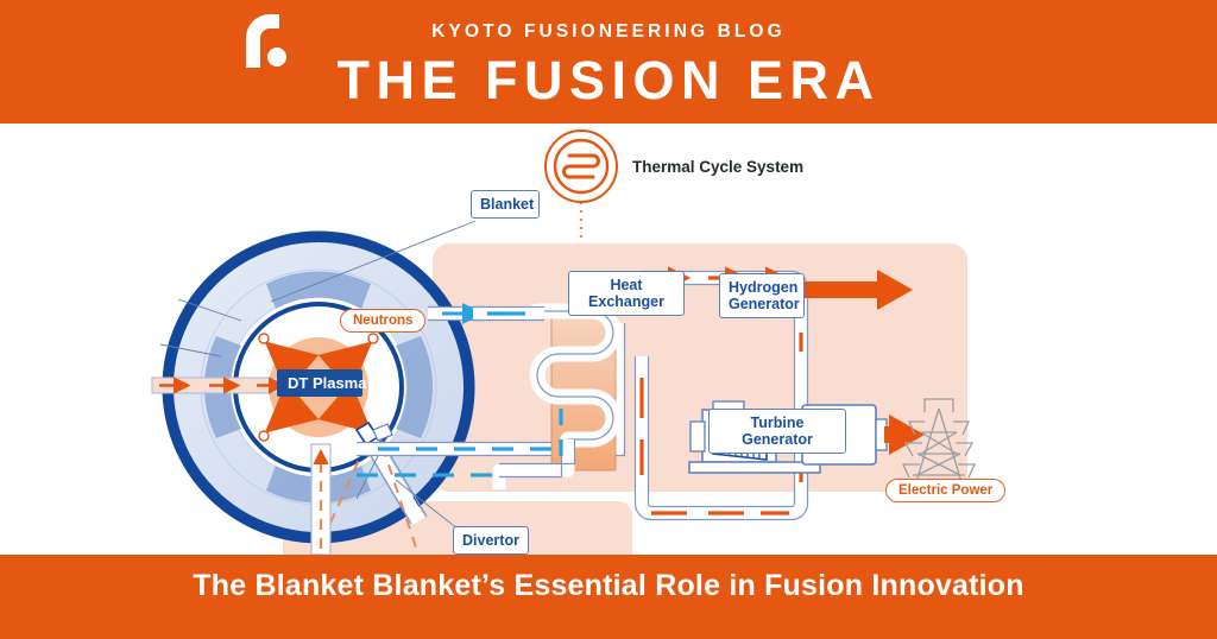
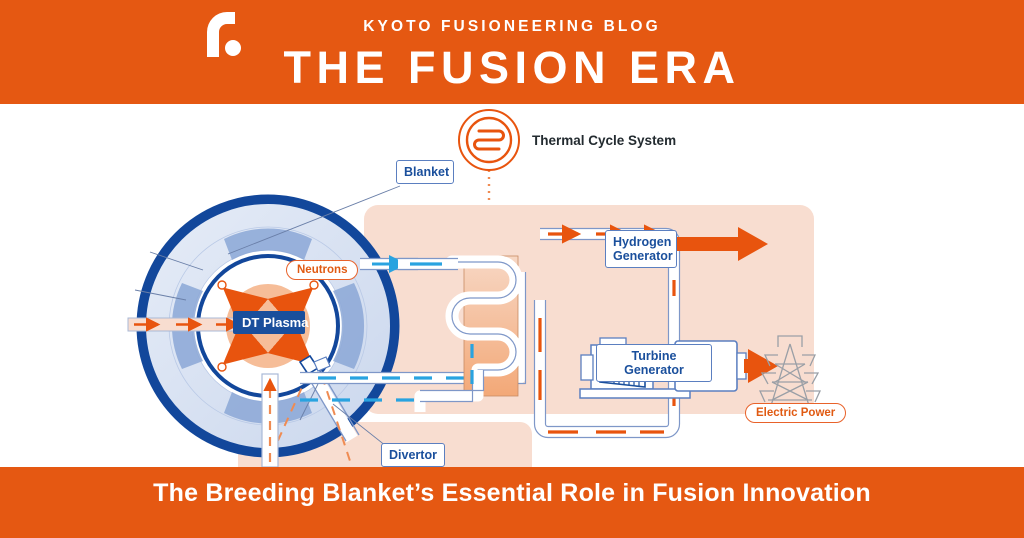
  KYOTO FUSIONEERING BLOG
  THE FUSION ERA
  Thermal Cycle System
  Blanket
- Heat Exchanger
  Hydrogen
  Generator
  Turbine Generator
  Divertor
  DT Plasma
  Neutrons
  Electric Power
- The Blanket Blanket’s Essential Role in Fusion Innovation
+ The Breeding Blanket’s Essential Role in Fusion Innovation
